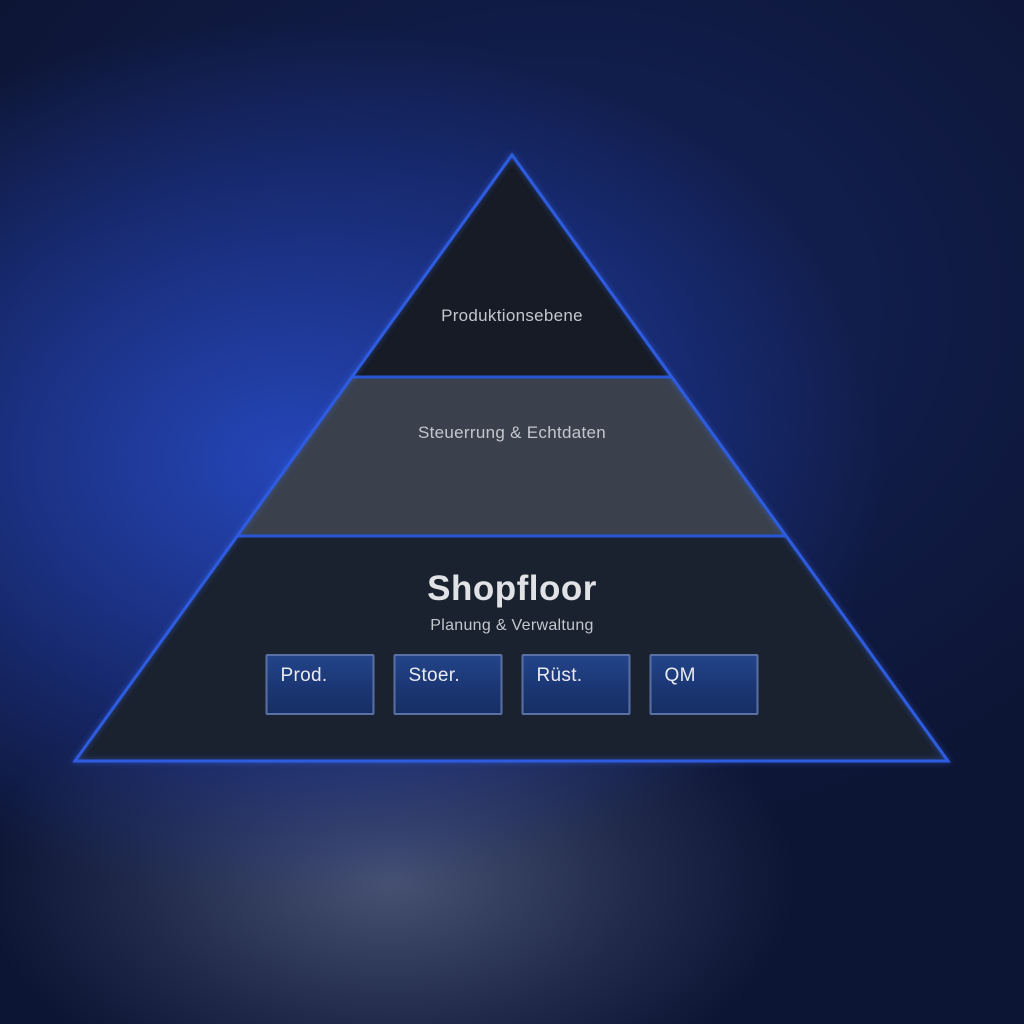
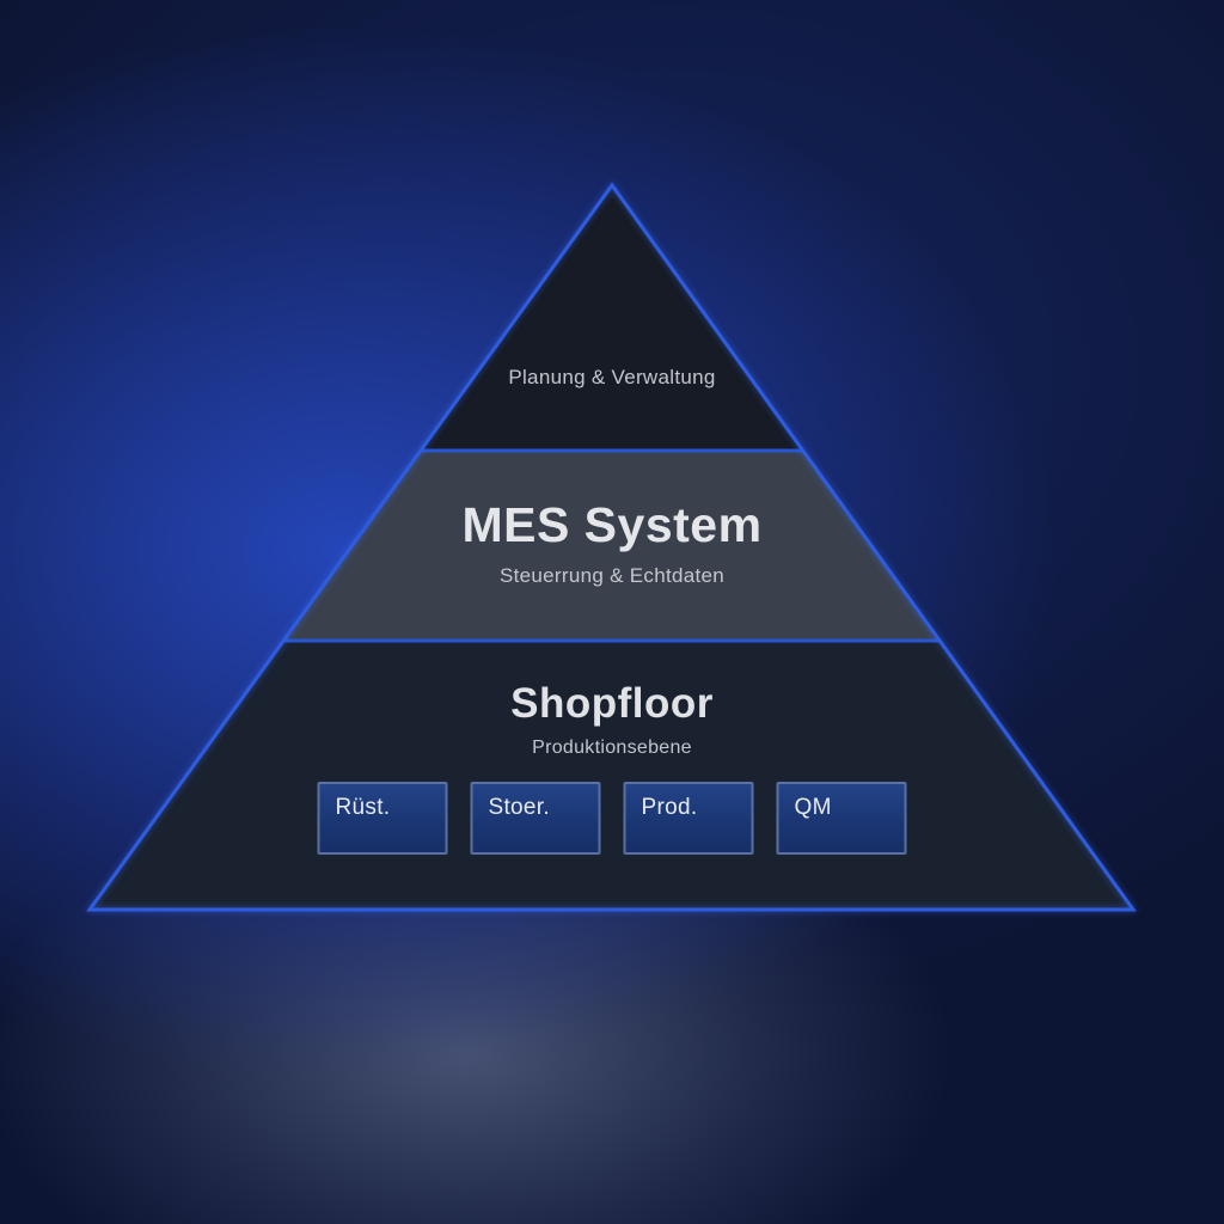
- Produktionsebene
+ Planung & Verwaltung
+ MES System
  Steuerrung & Echtdaten
  Shopfloor
- Planung & Verwaltung
+ Produktionsebene
- Prod.
+ Rüst.
  Stoer.
- Rüst.
+ Prod.
  QM
